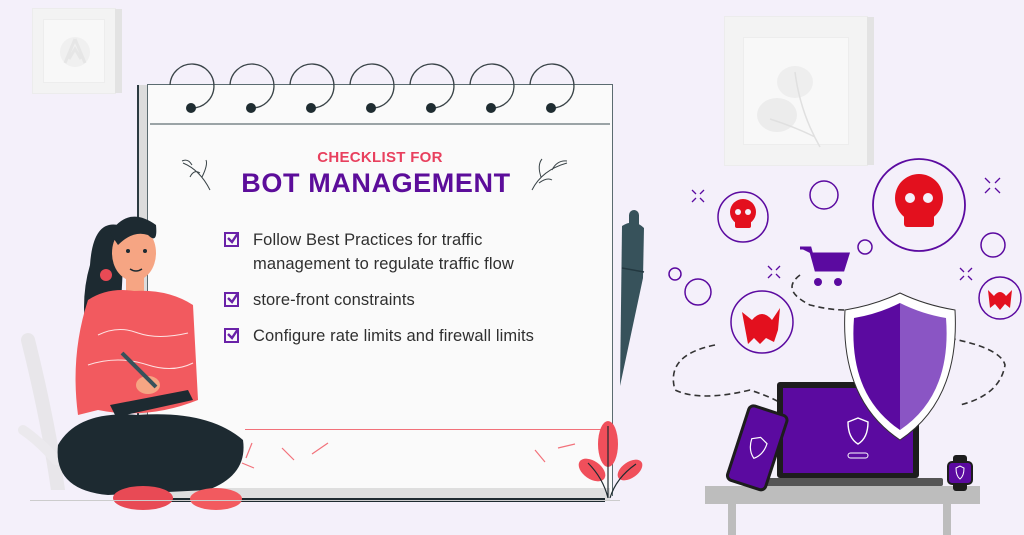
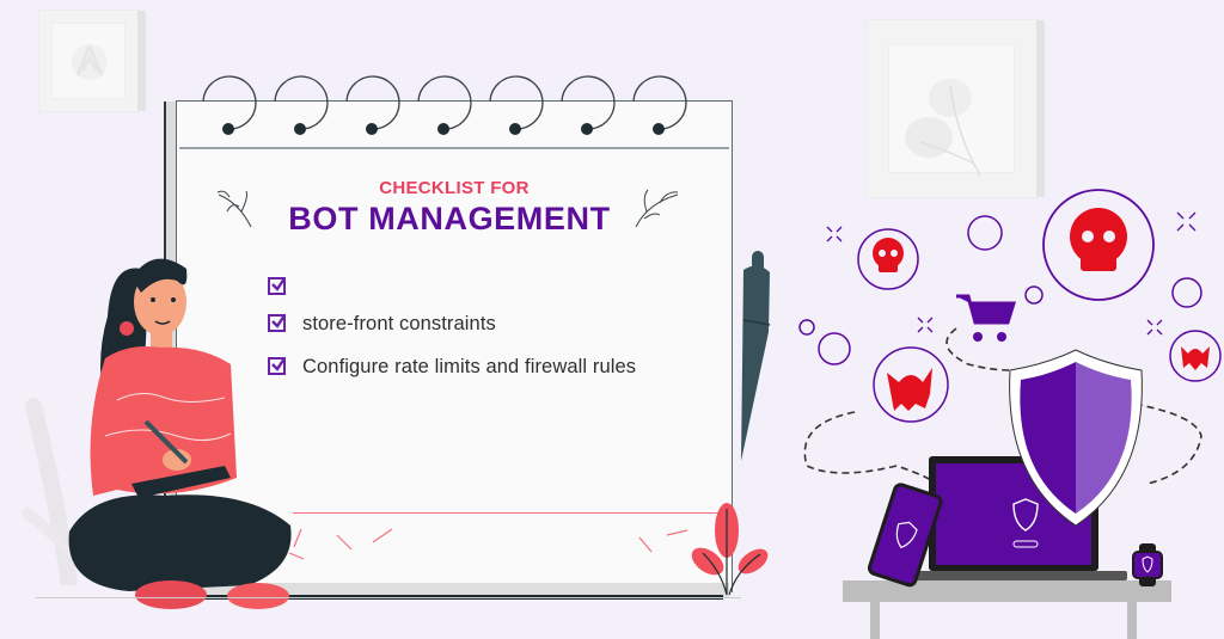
  CHECKLIST FOR
  BOT MANAGEMENT
- Follow Best Practices for traffic
- management to regulate traffic flow
  store-front constraints
- Configure rate limits and firewall limits
+ Configure rate limits and firewall rules
